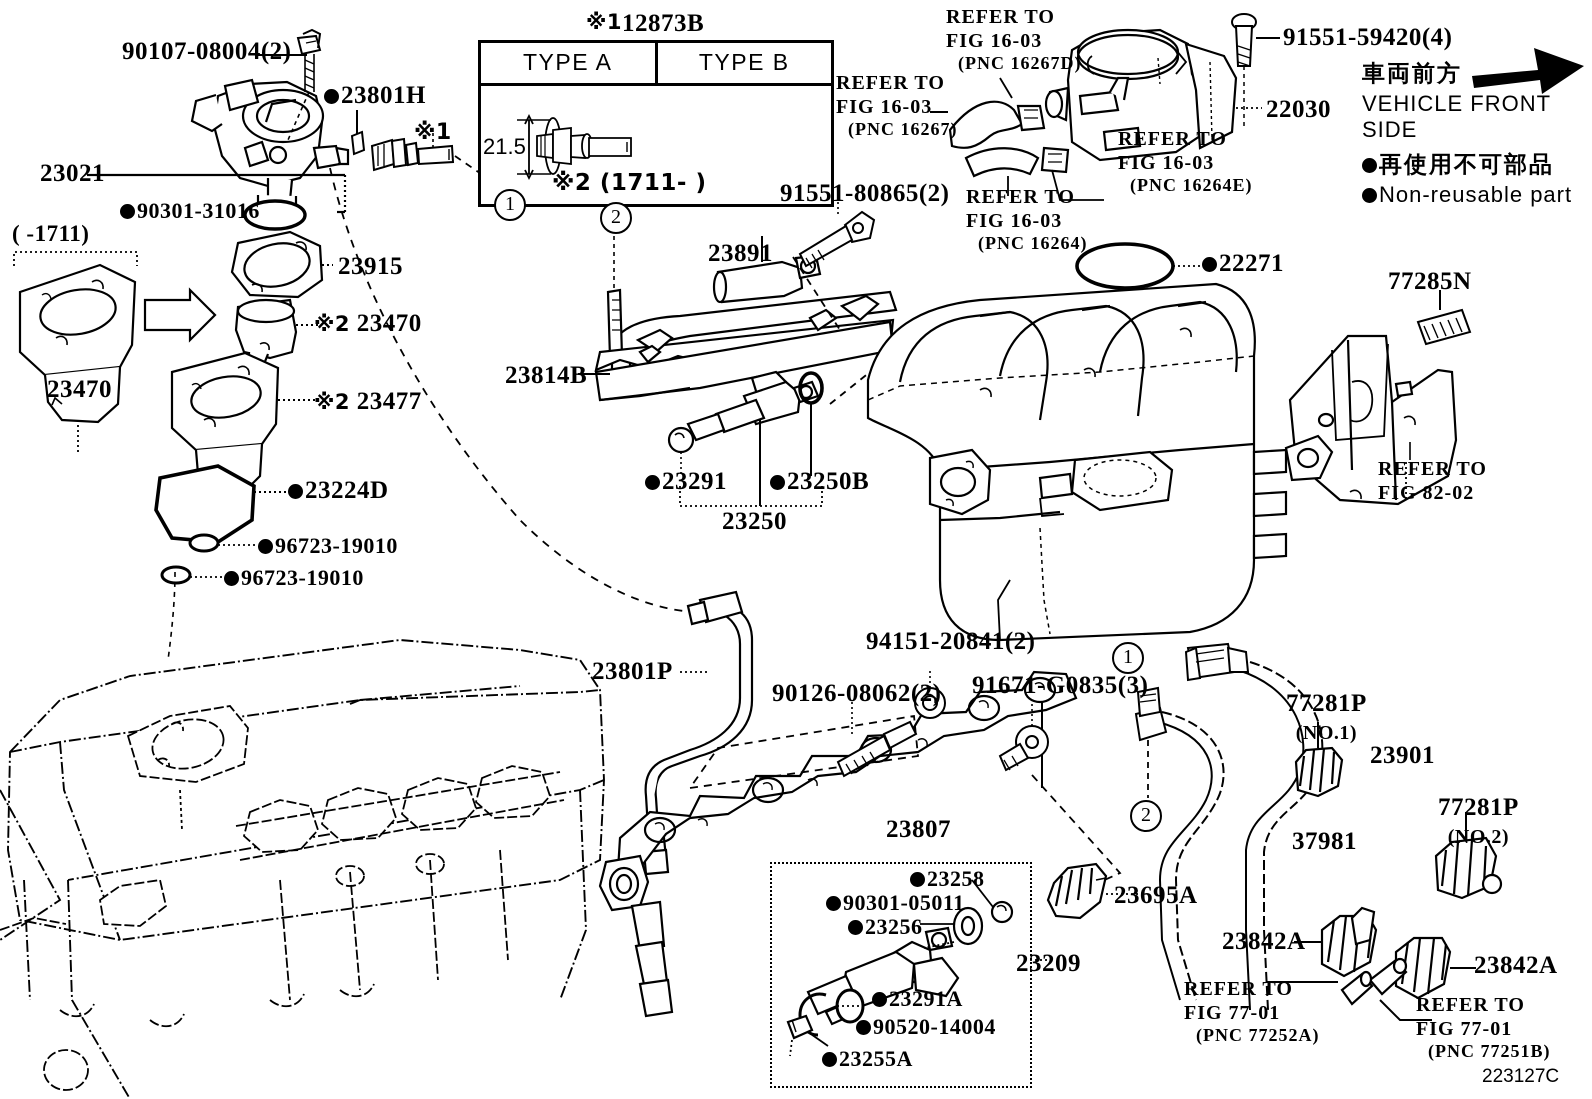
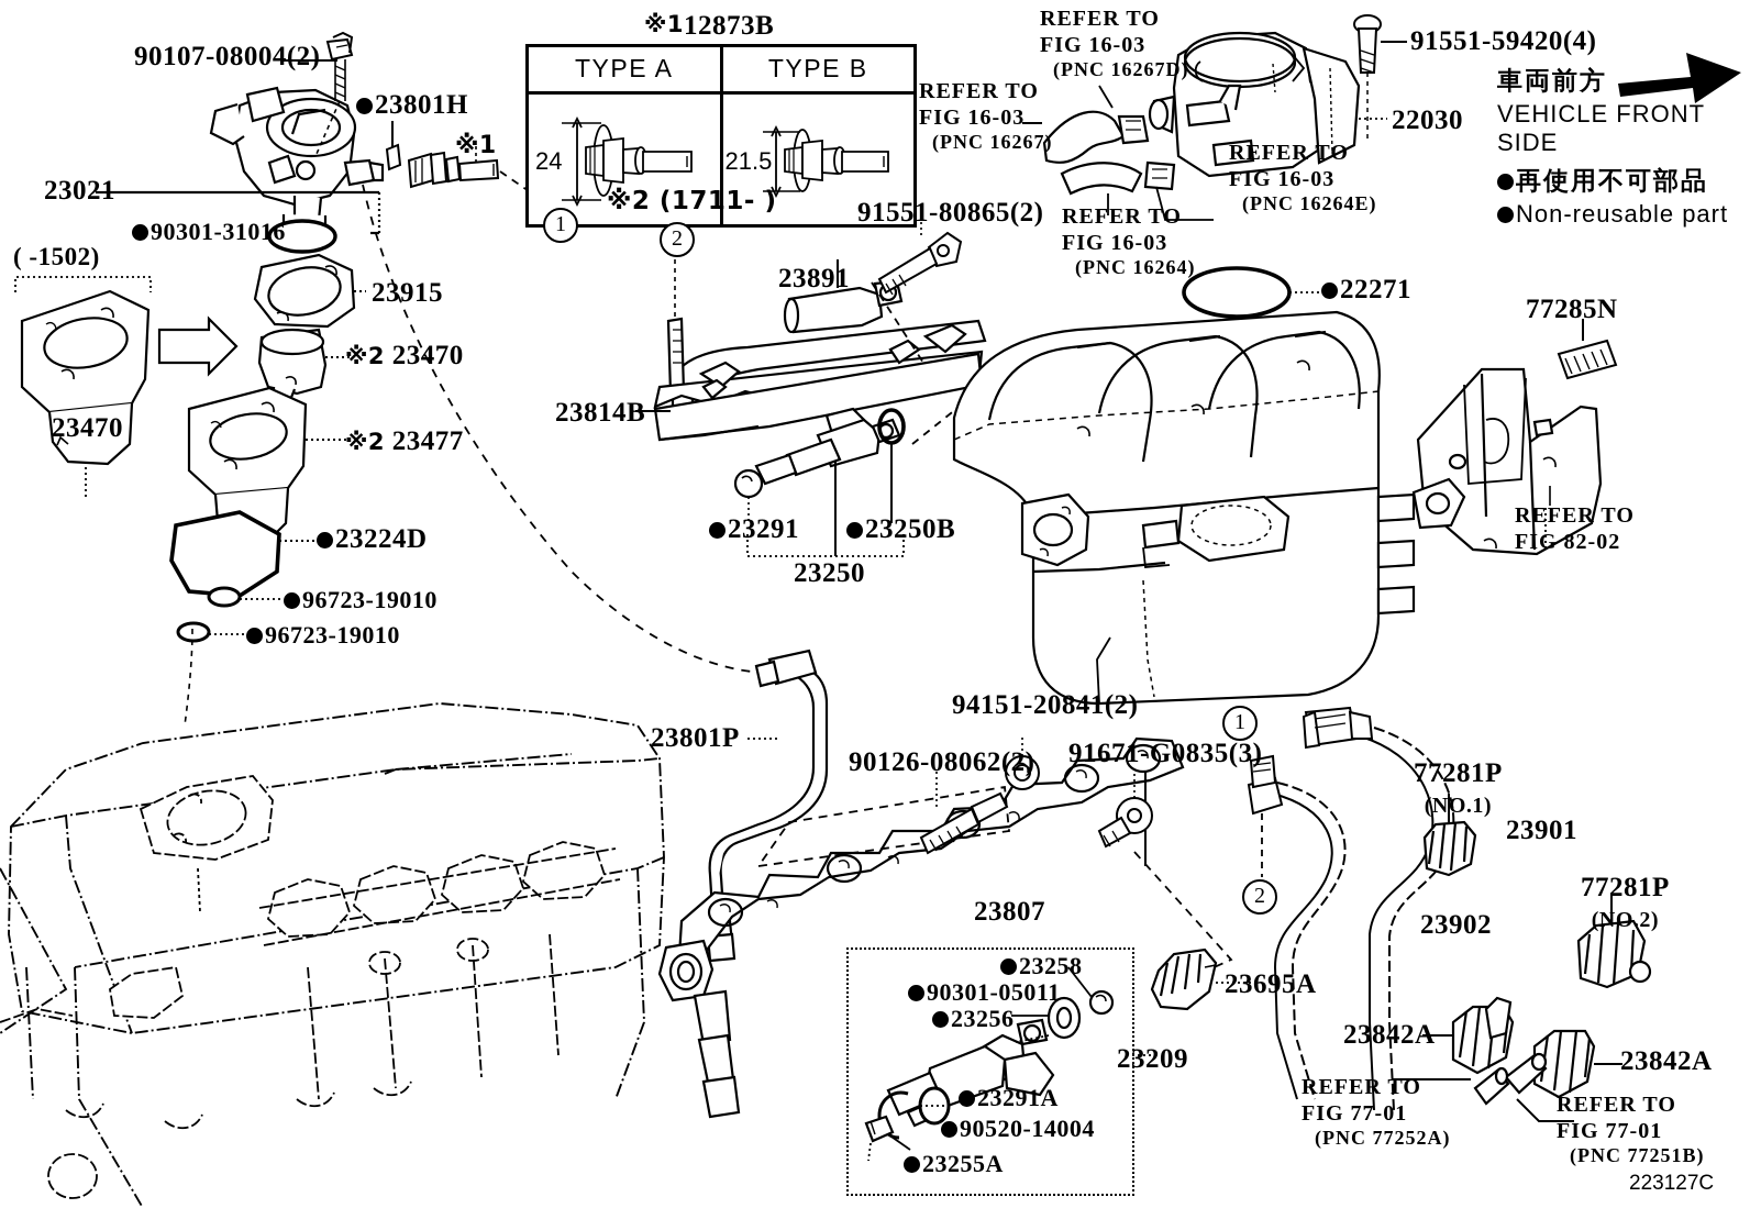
  90107-08004(2)
  23801H
  23021
  90301-31016
- ( -1711)
+ ( -1502)
  23915
  ※2 23470
  23470
  ※2 23477
  23224D
  96723-19010
  96723-19010
  ※1
  ※112873B
  TYPE A
  TYPE B
+ 24
  21.5
  ※2 (1711- )
  1
  2
  1
  2
  23891
  91551-80865(2)
  23814B
  23291
  23250B
  23250
  REFER TO
  FIG 16-03
  (PNC 16267D)
  REFER TO
  FIG 16-03
  (PNC 16267)
  REFER TO
  FIG 16-03
  (PNC 16264)
  REFER TO
  FIG 16-03
  (PNC 16264E)
  REFER TO
  FIG 82-02
  REFER TO
  FIG 77-01
  (PNC 77252A)
  REFER TO
  FIG 77-01
  (PNC 77251B)
  91551-59420(4)
  22030
  22271
  77285N
  車両前方
  VEHICLE FRONT SIDE
  再使用不可部品
  Non-reusable part
  23801P
  90126-08062(2)
  94151-20841(2)
  91671-G0835(3)
  23807
  23695A
  23209
  23258
  90301-05011
  23256
  23291A
  90520-14004
  23255A
  77281P
  (NO.1)
  77281P
  (NO.2)
  23901
- 37981
+ 23902
  23842A
  23842A
  223127C
